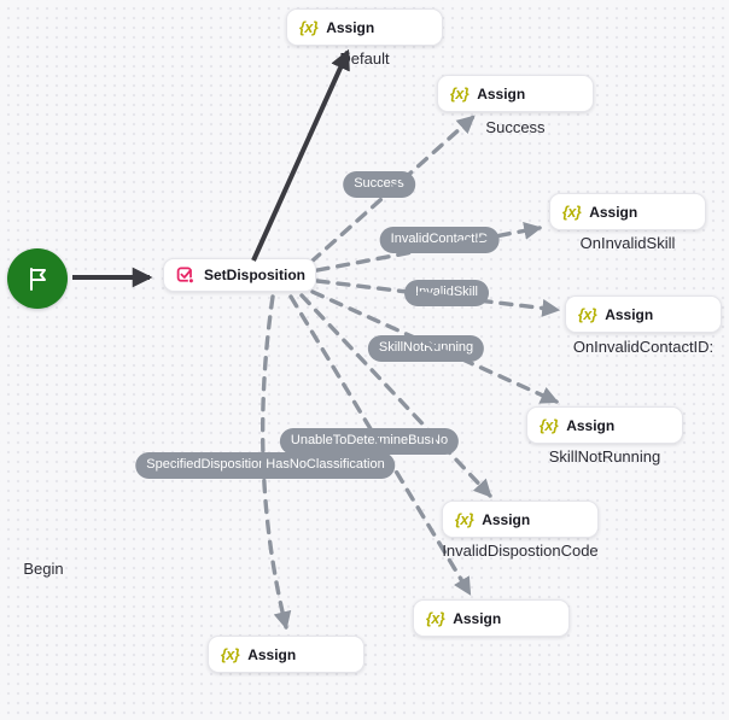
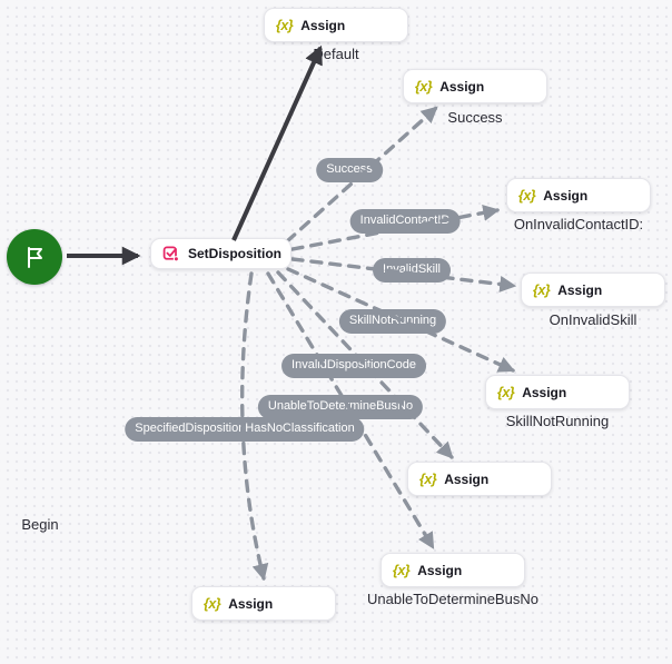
  Success
  InvalidContactI
  IvalidSkill
  SkillNotRunning
+ InvalidDispositionCode
  UnableToDetemineBusNo
  SpecifiedDispositioHasNoClassification
  Begin
  SetDisposition
  {x}
  Assign
  efault
  {x}
  Assign
  Success
  {x}
  Assign
- OnInvalidSkill
+ OnInvalidContactID:
  {x}
  Assign
- OnInvalidContactID:
+ OnInvalidSkill
  {x}
  Assign
  SkillNotRunning
  {x}
  Assign
- InvalidDispostionCode
  {x}
  Assign
+ UnableToDetermineBusNo
  {x}
  Assign
